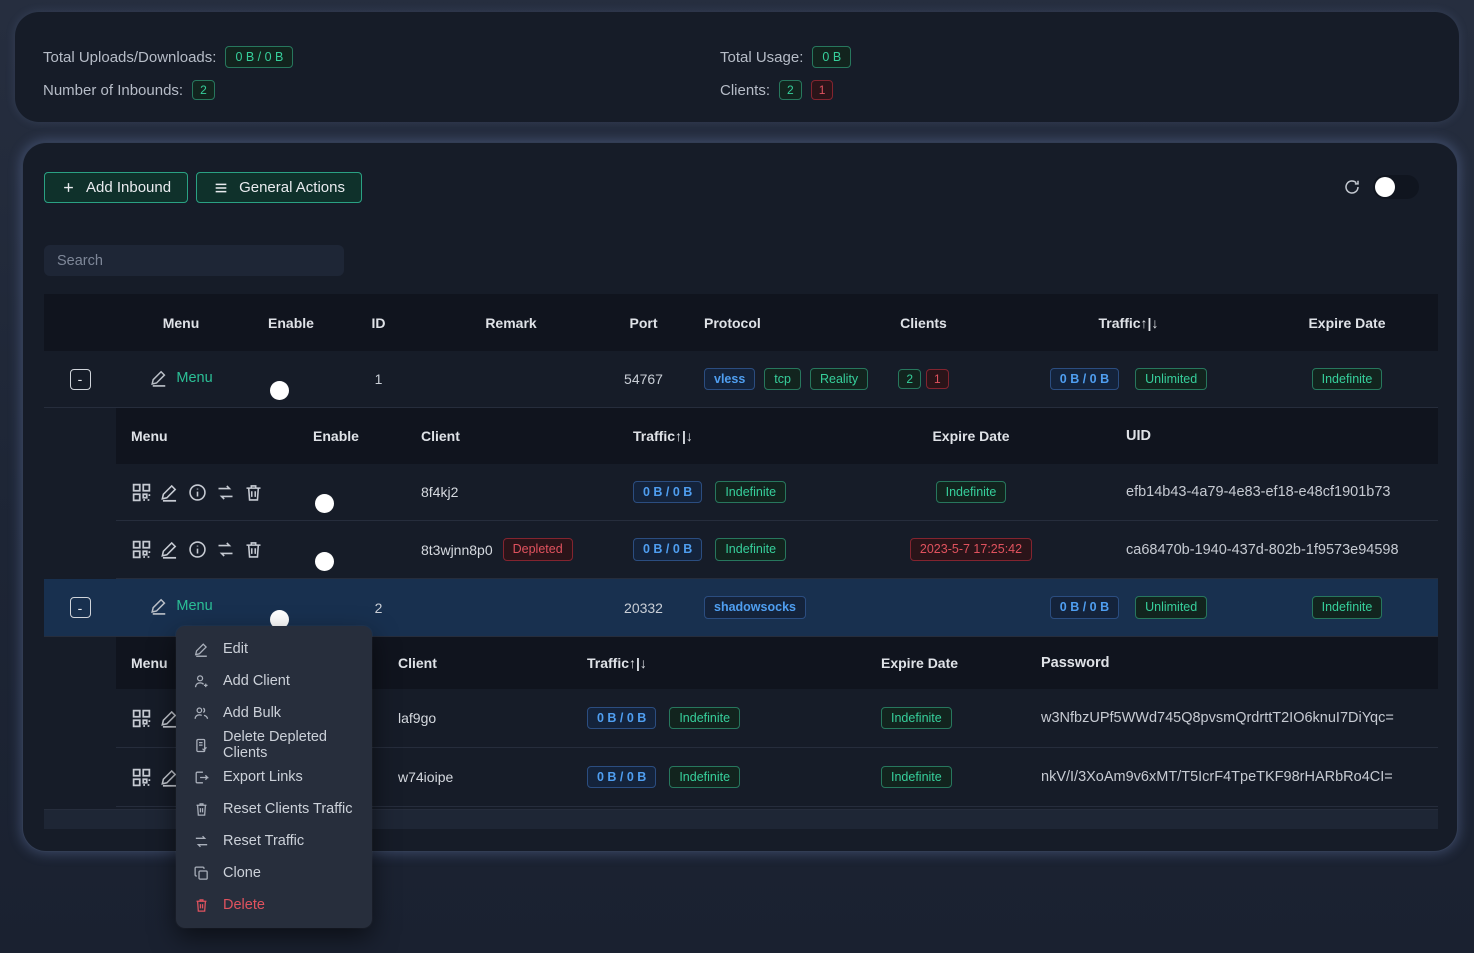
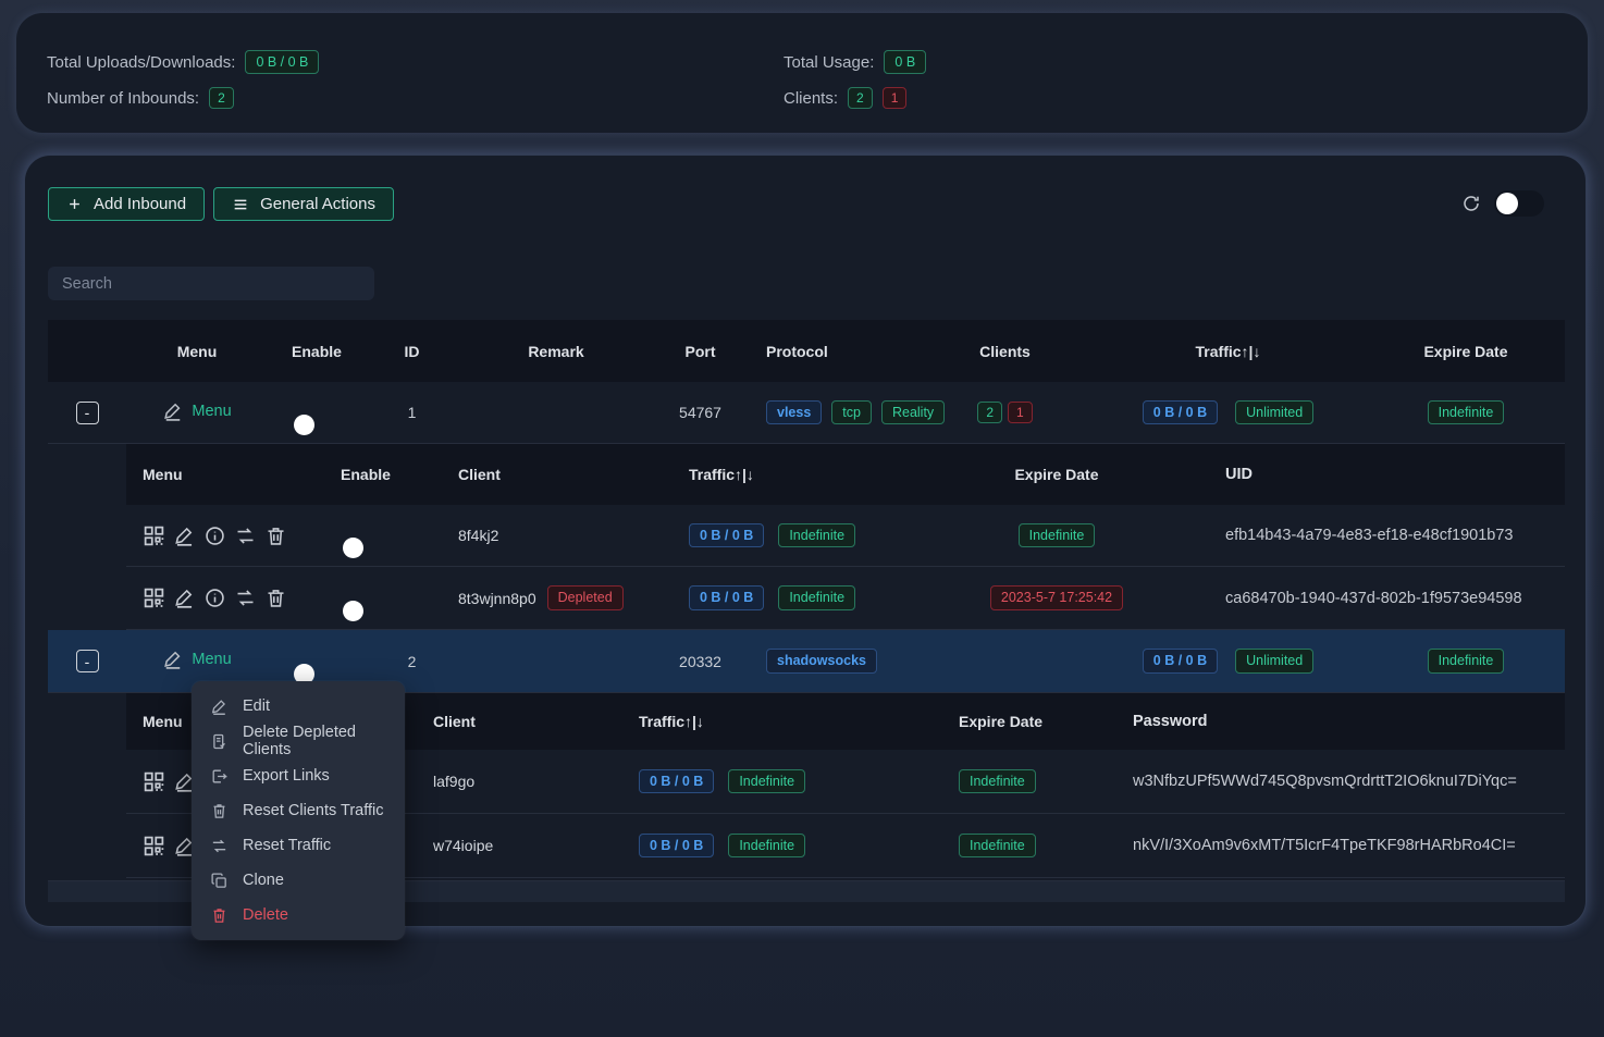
  Total Uploads/Downloads:
  0 B / 0 B
  Number of Inbounds:
  2
  Total Usage:
  0 B
  Clients:
  2
  1
  Add Inbound
  General Actions
  Search
  Menu
  Enable
  ID
  Remark
  Port
  Protocol
  Clients
  Traffic↑|↓
  Expire Date
  -
  Menu
  1
  54767
  vless
  tcp
  Reality
  2
  1
  0 B / 0 B
  Unlimited
  Indefinite
  Menu
  Enable
  Client
  Traffic↑|↓
  Expire Date
  UID
  8f4kj2
  0 B / 0 B
  Indefinite
  Indefinite
  efb14b43-4a79-4e83-ef18-e48cf1901b73
  8t3wjnn8p0
  Depleted
  0 B / 0 B
  Indefinite
  2023-5-7 17:25:42
  ca68470b-1940-437d-802b-1f9573e94598
  -
  Menu
  2
  20332
  shadowsocks
  0 B / 0 B
  Unlimited
  Indefinite
  Menu
  Client
  Traffic↑|↓
  Expire Date
  Password
  laf9go
  0 B / 0 B
  Indefinite
  Indefinite
  w3NfbzUPf5WWd745Q8pvsmQrdrttT2IO6knuI7DiYqc=
  w74ioipe
  0 B / 0 B
  Indefinite
  Indefinite
  nkV/I/3XoAm9v6xMT/T5IcrF4TpeTKF98rHARbRo4CI=
  Edit
- Add Client
- Add Bulk
  Delete Depleted Clients
  Export Links
  Reset Clients Traffic
  Reset Traffic
  Clone
  Delete
